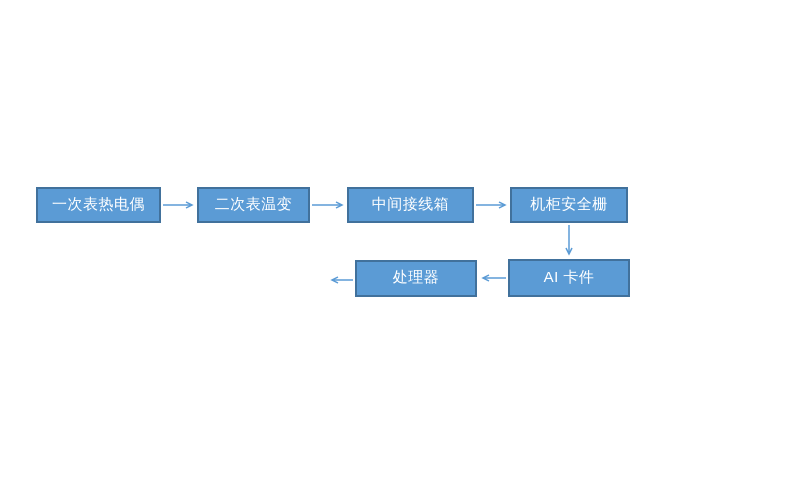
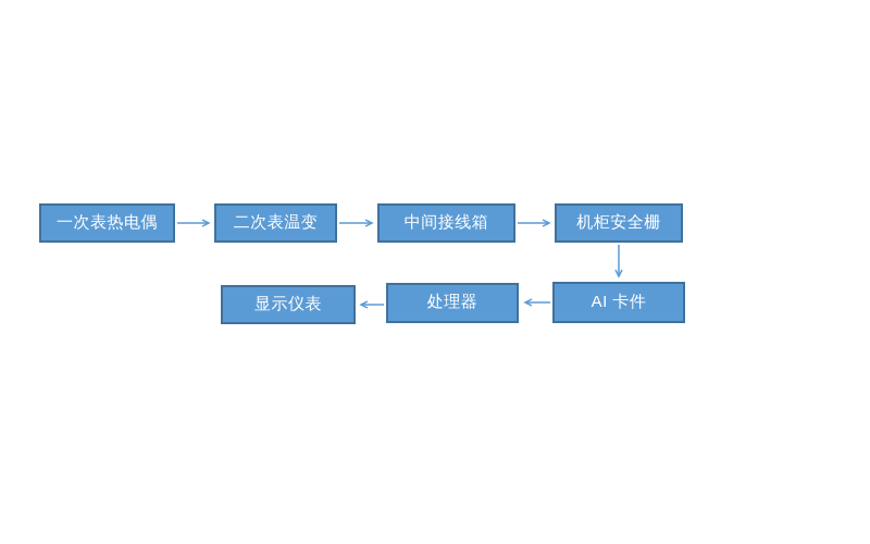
  一次表热电偶
  二次表温变
  中间接线箱
  机柜安全栅
  AI 卡件
  处理器
+ 显示仪表
